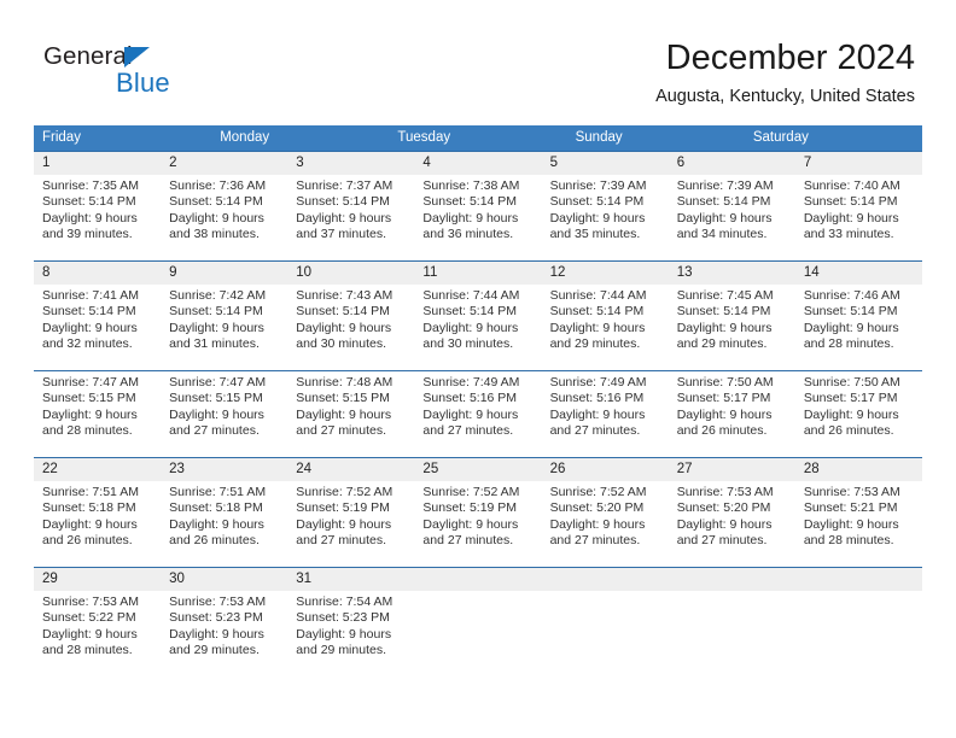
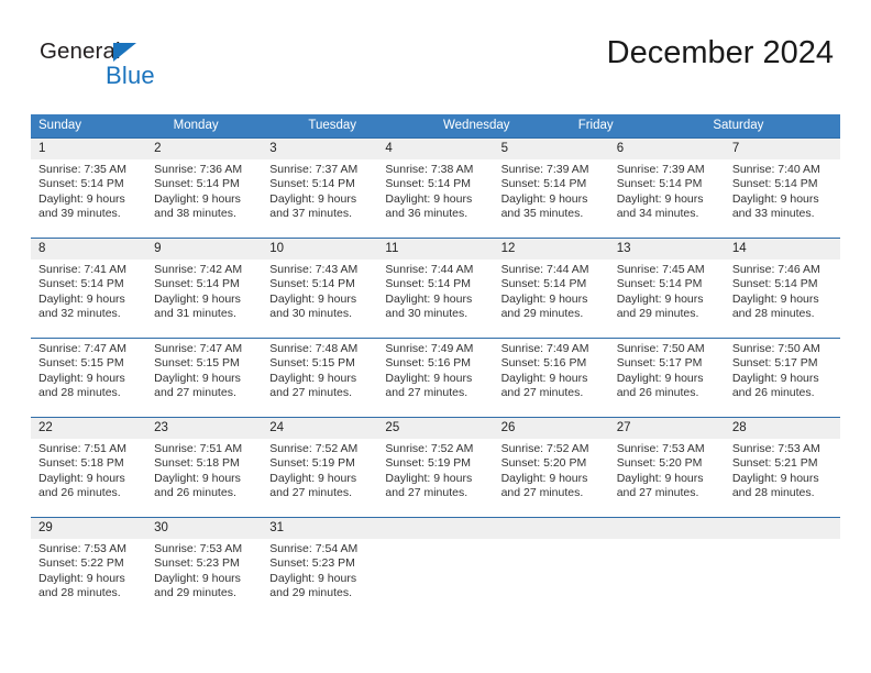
  General
  Blue
  December 2024
- Augusta, Kentucky, United States
- Friday
+ Sunday
  Monday
  Tuesday
+ Wednesday
- Sunday
+ Friday
  Saturday
  1
  2
  3
  4
  5
  6
  7
  Sunrise: 7:35 AM
  Sunset: 5:14 PM
  Daylight: 9 hours
  and 39 minutes.
  Sunrise: 7:36 AM
  Sunset: 5:14 PM
  Daylight: 9 hours
  and 38 minutes.
  Sunrise: 7:37 AM
  Sunset: 5:14 PM
  Daylight: 9 hours
  and 37 minutes.
  Sunrise: 7:38 AM
  Sunset: 5:14 PM
  Daylight: 9 hours
  and 36 minutes.
  Sunrise: 7:39 AM
  Sunset: 5:14 PM
  Daylight: 9 hours
  and 35 minutes.
  Sunrise: 7:39 AM
  Sunset: 5:14 PM
  Daylight: 9 hours
  and 34 minutes.
  Sunrise: 7:40 AM
  Sunset: 5:14 PM
  Daylight: 9 hours
  and 33 minutes.
  8
  9
  10
  11
  12
  13
  14
  Sunrise: 7:41 AM
  Sunset: 5:14 PM
  Daylight: 9 hours
  and 32 minutes.
  Sunrise: 7:42 AM
  Sunset: 5:14 PM
  Daylight: 9 hours
  and 31 minutes.
  Sunrise: 7:43 AM
  Sunset: 5:14 PM
  Daylight: 9 hours
  and 30 minutes.
  Sunrise: 7:44 AM
  Sunset: 5:14 PM
  Daylight: 9 hours
  and 30 minutes.
  Sunrise: 7:44 AM
  Sunset: 5:14 PM
  Daylight: 9 hours
  and 29 minutes.
  Sunrise: 7:45 AM
  Sunset: 5:14 PM
  Daylight: 9 hours
  and 29 minutes.
  Sunrise: 7:46 AM
  Sunset: 5:14 PM
  Daylight: 9 hours
  and 28 minutes.
  Sunrise: 7:47 AM
  Sunset: 5:15 PM
  Daylight: 9 hours
  and 28 minutes.
  Sunrise: 7:47 AM
  Sunset: 5:15 PM
  Daylight: 9 hours
  and 27 minutes.
  Sunrise: 7:48 AM
  Sunset: 5:15 PM
  Daylight: 9 hours
  and 27 minutes.
  Sunrise: 7:49 AM
  Sunset: 5:16 PM
  Daylight: 9 hours
  and 27 minutes.
  Sunrise: 7:49 AM
  Sunset: 5:16 PM
  Daylight: 9 hours
  and 27 minutes.
  Sunrise: 7:50 AM
  Sunset: 5:17 PM
  Daylight: 9 hours
  and 26 minutes.
  Sunrise: 7:50 AM
  Sunset: 5:17 PM
  Daylight: 9 hours
  and 26 minutes.
  22
  23
  24
  25
  26
  27
  28
  Sunrise: 7:51 AM
  Sunset: 5:18 PM
  Daylight: 9 hours
  and 26 minutes.
  Sunrise: 7:51 AM
  Sunset: 5:18 PM
  Daylight: 9 hours
  and 26 minutes.
  Sunrise: 7:52 AM
  Sunset: 5:19 PM
  Daylight: 9 hours
  and 27 minutes.
  Sunrise: 7:52 AM
  Sunset: 5:19 PM
  Daylight: 9 hours
  and 27 minutes.
  Sunrise: 7:52 AM
  Sunset: 5:20 PM
  Daylight: 9 hours
  and 27 minutes.
  Sunrise: 7:53 AM
  Sunset: 5:20 PM
  Daylight: 9 hours
  and 27 minutes.
  Sunrise: 7:53 AM
  Sunset: 5:21 PM
  Daylight: 9 hours
  and 28 minutes.
  29
  30
  31
  Sunrise: 7:53 AM
  Sunset: 5:22 PM
  Daylight: 9 hours
  and 28 minutes.
  Sunrise: 7:53 AM
  Sunset: 5:23 PM
  Daylight: 9 hours
  and 29 minutes.
  Sunrise: 7:54 AM
  Sunset: 5:23 PM
  Daylight: 9 hours
  and 29 minutes.
